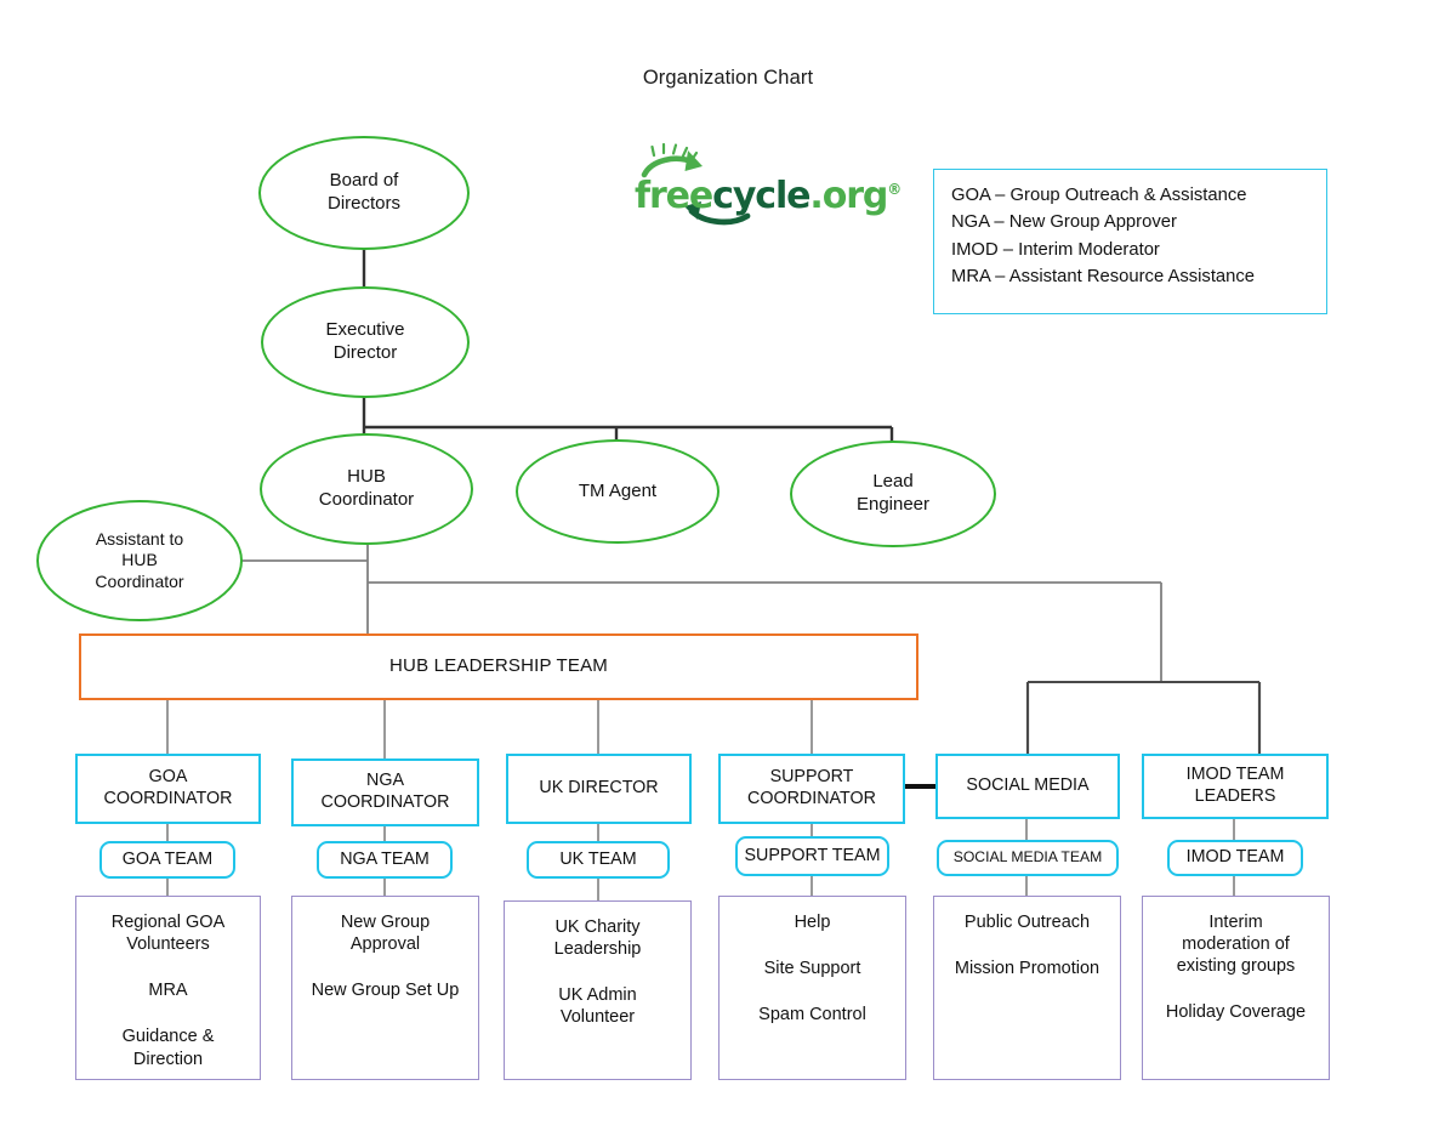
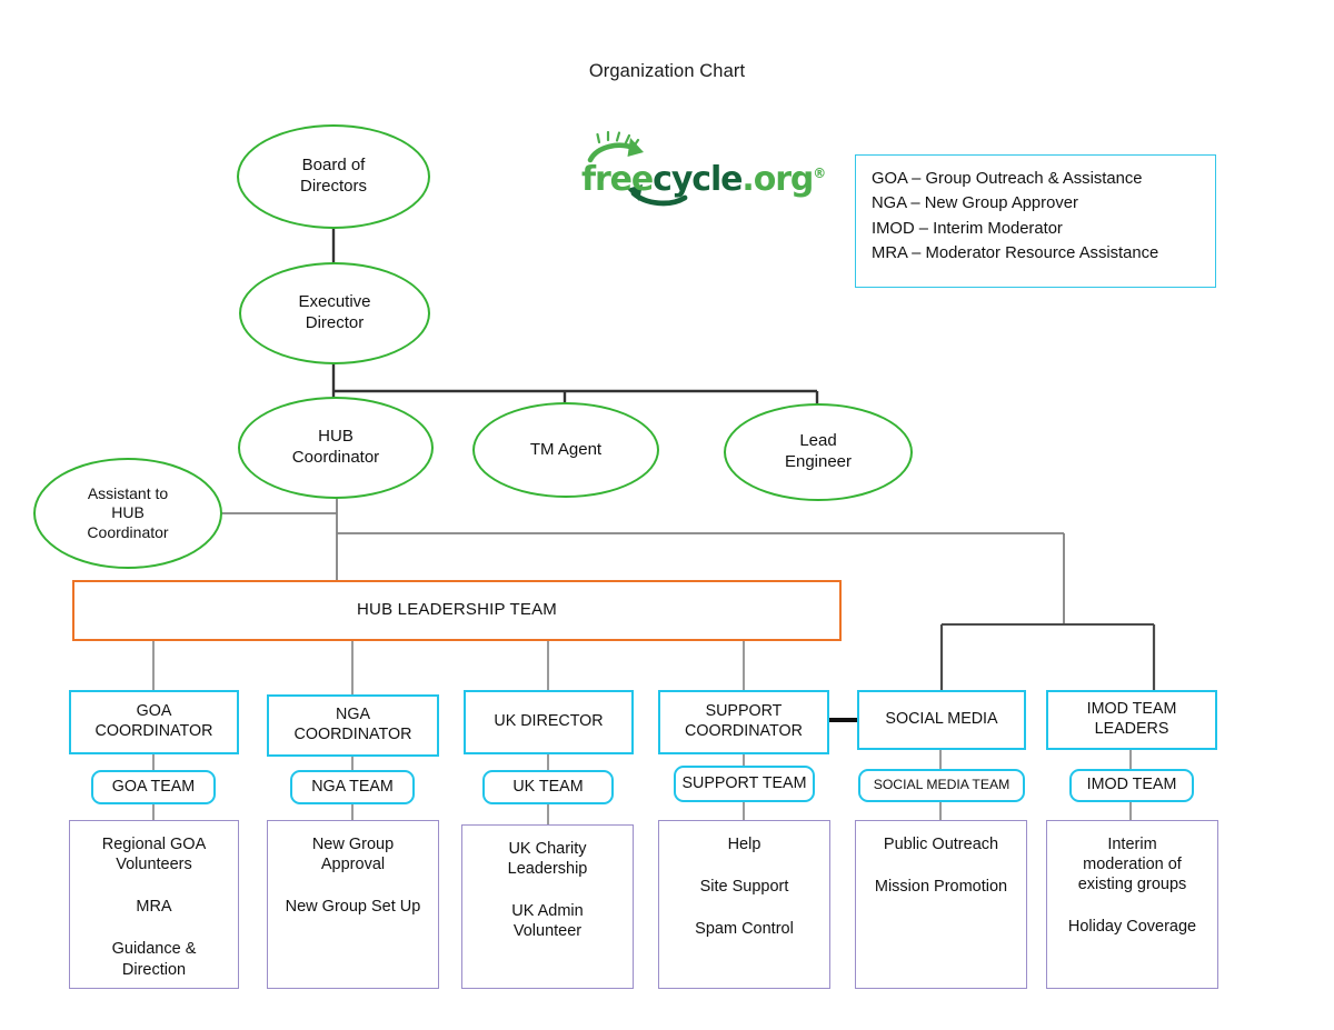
  Organization Chart
  freecycle.org®
  GOA – Group Outreach & Assistance
  NGA – New Group Approver
  IMOD – Interim Moderator
- MRA – Assistant Resource Assistance
+ MRA – Moderator Resource Assistance
  Board of
  Directors
  Executive
  Director
  HUB
  Coordinator
  TM Agent
  Lead
  Engineer
  Assistant to
  HUB
  Coordinator
  HUB LEADERSHIP TEAM
  GOA
  COORDINATOR
  GOA TEAM
  Regional GOA
  Volunteers
  MRA
  Guidance &
  Direction
  NGA
  COORDINATOR
  NGA TEAM
  New Group
  Approval
  New Group Set Up
  UK DIRECTOR
  UK TEAM
  UK Charity
  Leadership
  UK Admin
  Volunteer
  SUPPORT
  COORDINATOR
  SUPPORT TEAM
  Help
  Site Support
  Spam Control
  SOCIAL MEDIA
  SOCIAL MEDIA TEAM
  Public Outreach
  Mission Promotion
  IMOD TEAM
  LEADERS
  IMOD TEAM
  Interim
  moderation of
  existing groups
  Holiday Coverage
